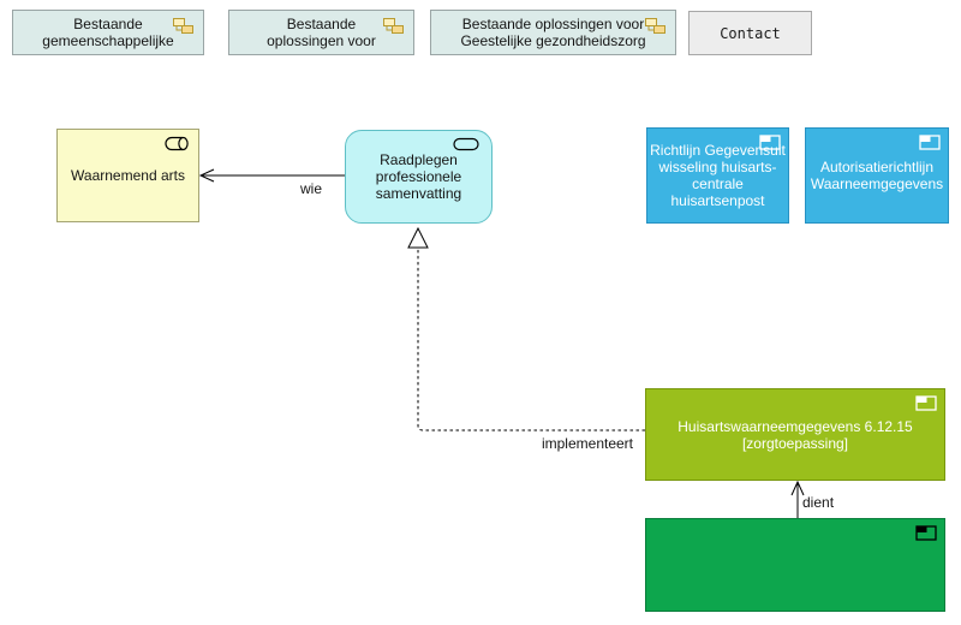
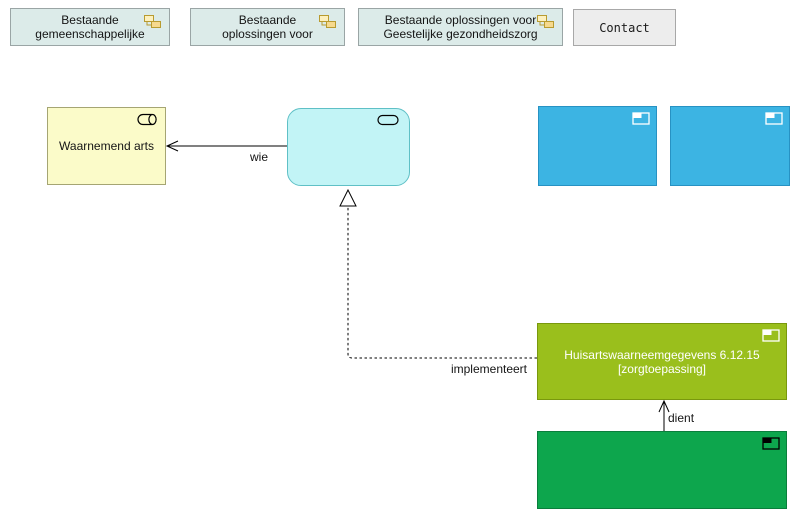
  Bestaande
  gemeenschappelijke
  Bestaande
  oplossingen voor
  Bestaande oplossingen voor
  Geestelijke gezondheidszorg
  Contact
  Waarnemend arts
- Raadplegen
- professionele
- samenvatting
- Richtlijn Gegevensuit
- wisseling huisarts-
- centrale
- huisartsenpost
- Autorisatierichtlijn
- Waarneemgegevens
  Huisartswaarneemgegevens 6.12.15
  [zorgtoepassing]
  wie
  implementeert
  dient
